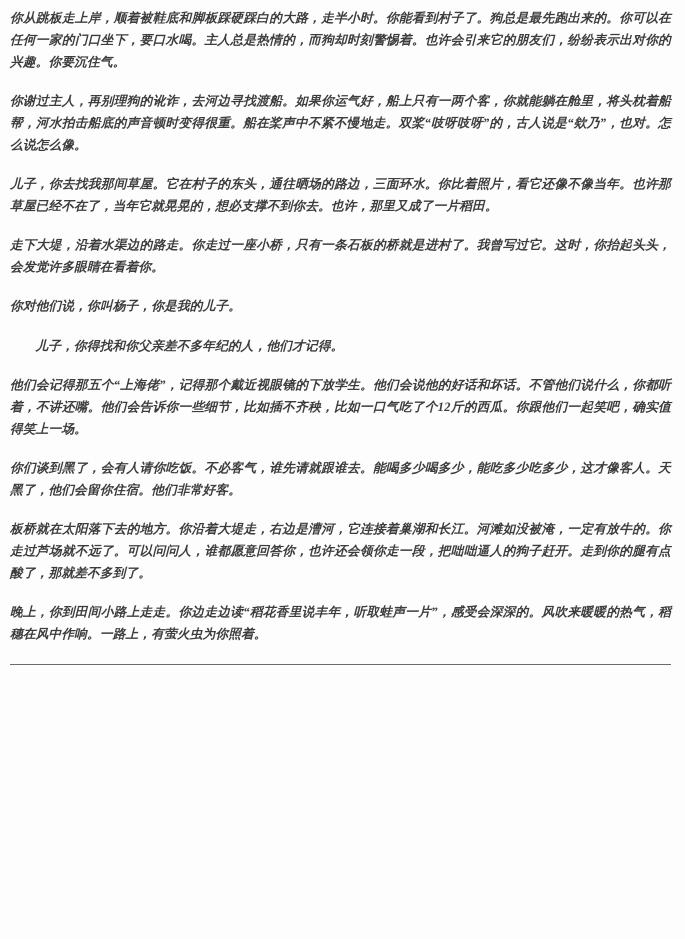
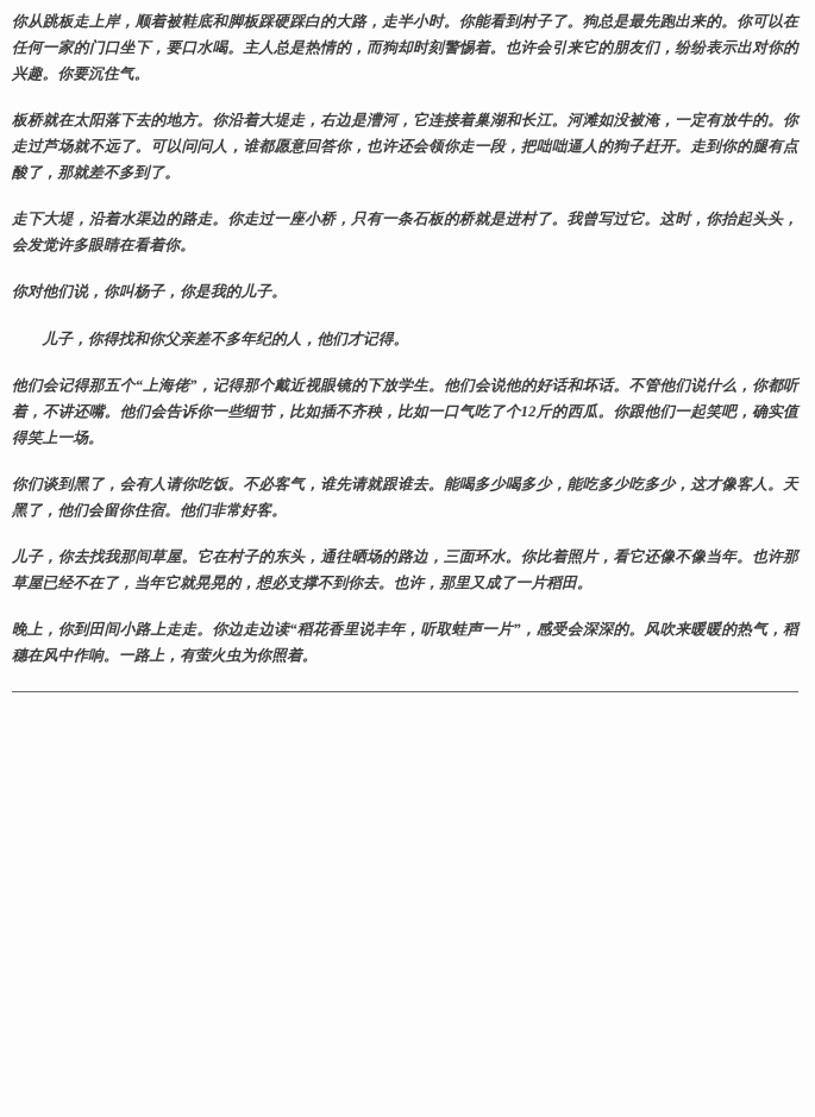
  你从跳板走上岸，顺着被鞋底和脚板踩硬踩白的大路，走半小时。你能看到村子了。狗总是最先跑出来的。你可以在任何一家的门口坐下，要口水喝。主人总是热情的，而狗却时刻警惕着。也许会引来它的朋友们，纷纷表示出对你的兴趣。你要沉住气。
- 你谢过主人，再别理狗的讹诈，去河边寻找渡船。如果你运气好，船上只有一两个客，你就能躺在舱里，将头枕着船帮，河水拍击船底的声音顿时变得很重。船在桨声中不紧不慢地走。双桨“吱呀吱呀”的，古人说是“欸乃”，也对。怎么说怎么像。
- 儿子，你去找我那间草屋。它在村子的东头，通往晒场的路边，三面环水。你比着照片，看它还像不像当年。也许那草屋已经不在了，当年它就晃晃的，想必支撑不到你去。也许，那里又成了一片稻田。
+ 板桥就在太阳落下去的地方。你沿着大堤走，右边是漕河，它连接着巢湖和长江。河滩如没被淹，一定有放牛的。你走过芦场就不远了。可以问问人，谁都愿意回答你，也许还会领你走一段，把咄咄逼人的狗子赶开。走到你的腿有点酸了，那就差不多到了。
  走下大堤，沿着水渠边的路走。你走过一座小桥，只有一条石板的桥就是进村了。我曾写过它。这时，你抬起头头，会发觉许多眼睛在看着你。
  你对他们说，你叫杨子，你是我的儿子。
  儿子，你得找和你父亲差不多年纪的人，他们才记得。
  他们会记得那五个“上海佬”，记得那个戴近视眼镜的下放学生。他们会说他的好话和坏话。不管他们说什么，你都听着，不讲还嘴。他们会告诉你一些细节，比如插不齐秧，比如一口气吃了个12斤的西瓜。你跟他们一起笑吧，确实值得笑上一场。
  你们谈到黑了，会有人请你吃饭。不必客气，谁先请就跟谁去。能喝多少喝多少，能吃多少吃多少，这才像客人。天黑了，他们会留你住宿。他们非常好客。
- 板桥就在太阳落下去的地方。你沿着大堤走，右边是漕河，它连接着巢湖和长江。河滩如没被淹，一定有放牛的。你走过芦场就不远了。可以问问人，谁都愿意回答你，也许还会领你走一段，把咄咄逼人的狗子赶开。走到你的腿有点酸了，那就差不多到了。
+ 儿子，你去找我那间草屋。它在村子的东头，通往晒场的路边，三面环水。你比着照片，看它还像不像当年。也许那草屋已经不在了，当年它就晃晃的，想必支撑不到你去。也许，那里又成了一片稻田。
  晚上，你到田间小路上走走。你边走边读“稻花香里说丰年，听取蛙声一片”，感受会深深的。风吹来暖暖的热气，稻穗在风中作响。一路上，有萤火虫为你照着。
